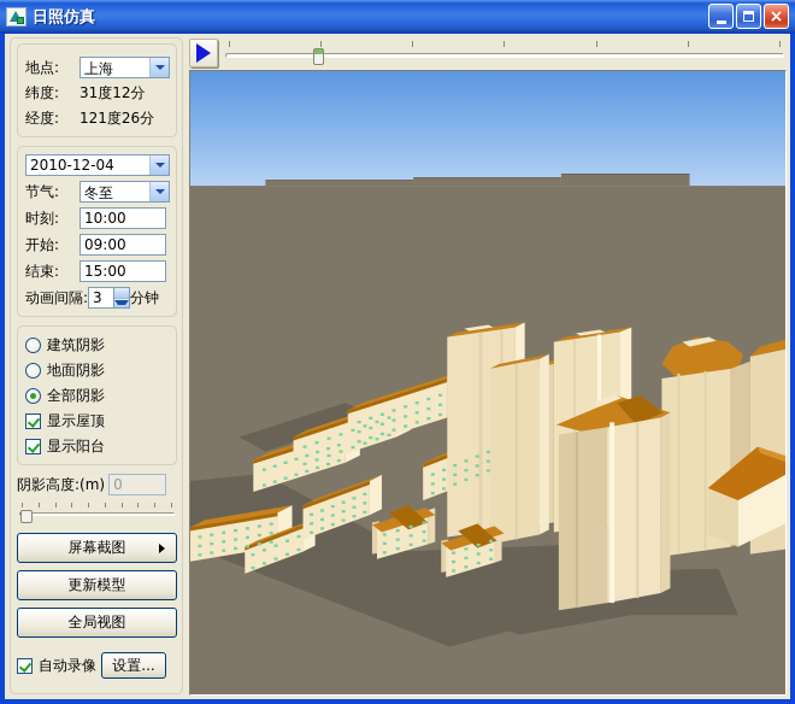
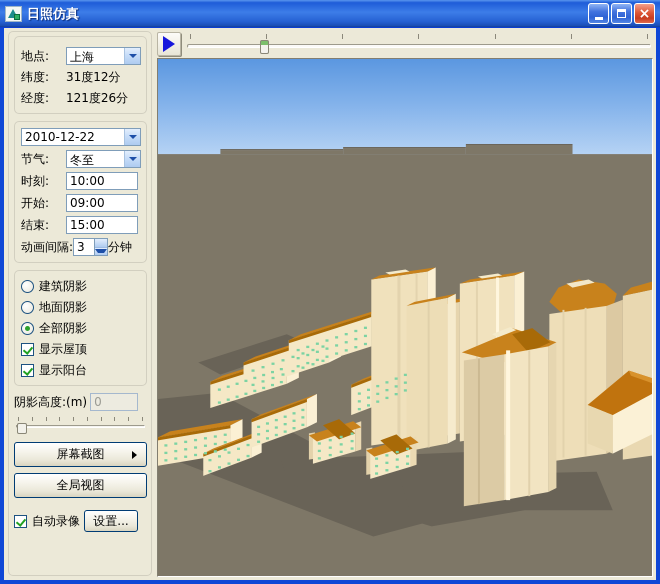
  日照仿真
  ×
  地点:
  上海
  纬度:
  31度12分
  经度:
  121度26分
- 2010-12-04
+ 2010-12-22
  节气:
  冬至
  时刻:
  10:00
  开始:
  09:00
  结束:
  15:00
  动画间隔:
  3
  分钟
  建筑阴影
  地面阴影
  全部阴影
  显示屋顶
  显示阳台
  阴影高度:(m)
  0
  屏幕截图
- 更新模型
  全局视图
  自动录像
  设置...
